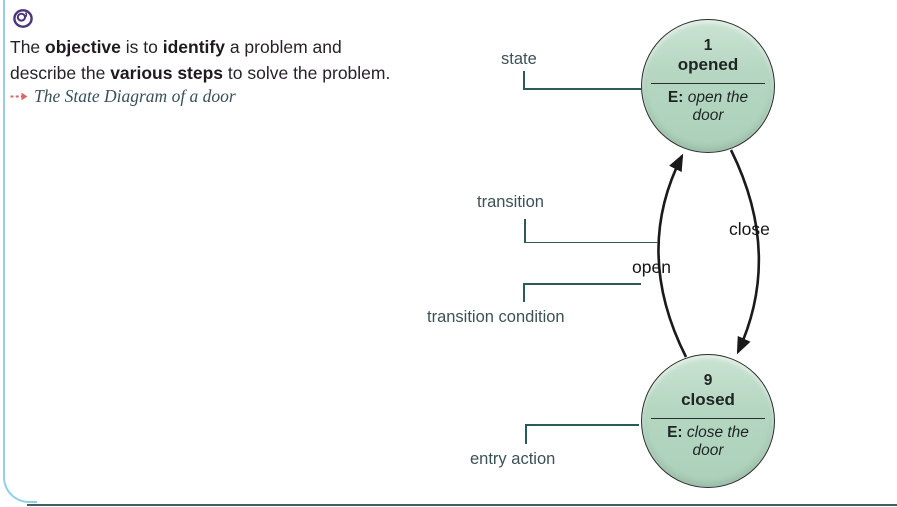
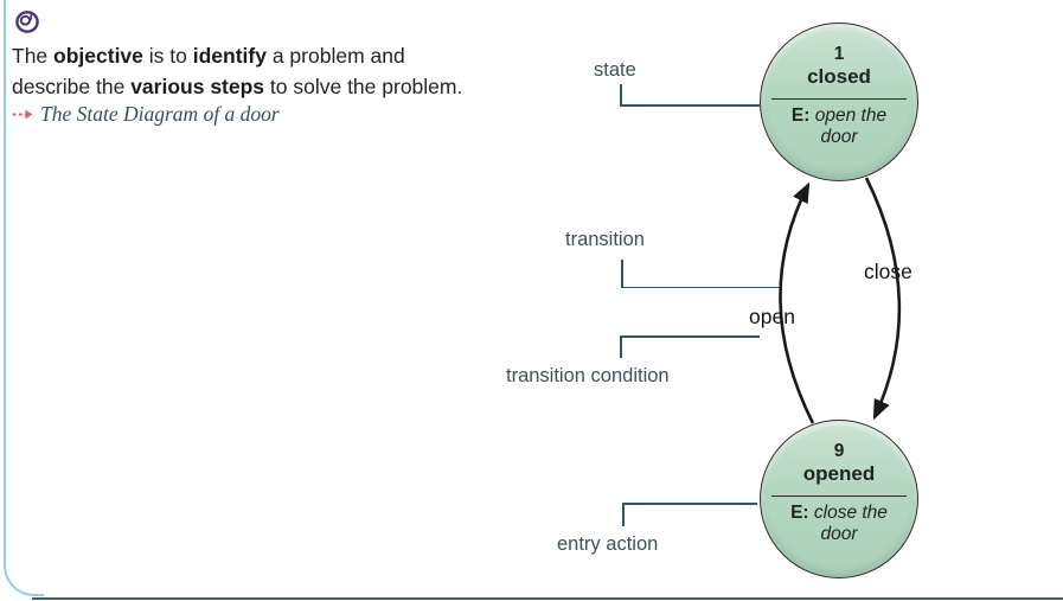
  The objective is to identify a problem and
  describe the various steps to solve the problem.
  The State Diagram of a door
  1
- opened
+ closed
  E: open the
  door
  9
- closed
+ opened
  E: close the
  door
  state
  transition
  transition condition
  entry action
  open
  close
